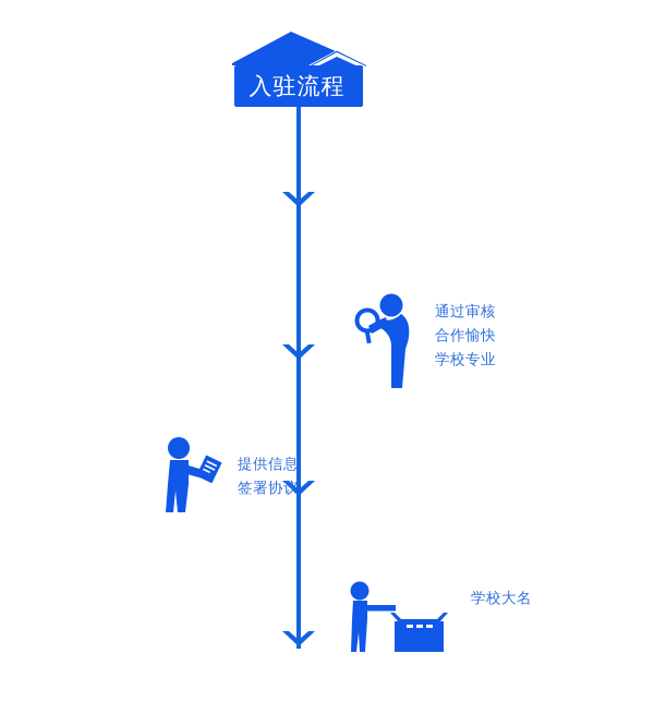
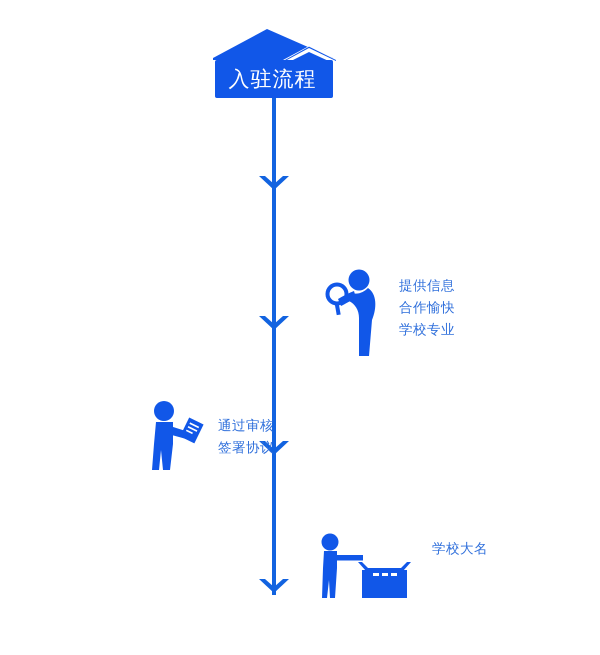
  入驻流程
- 通过审核
+ 提供信息
  合作愉快
  学校专业
- 提供信息
+ 通过审核
  签署协议
  学校大名
